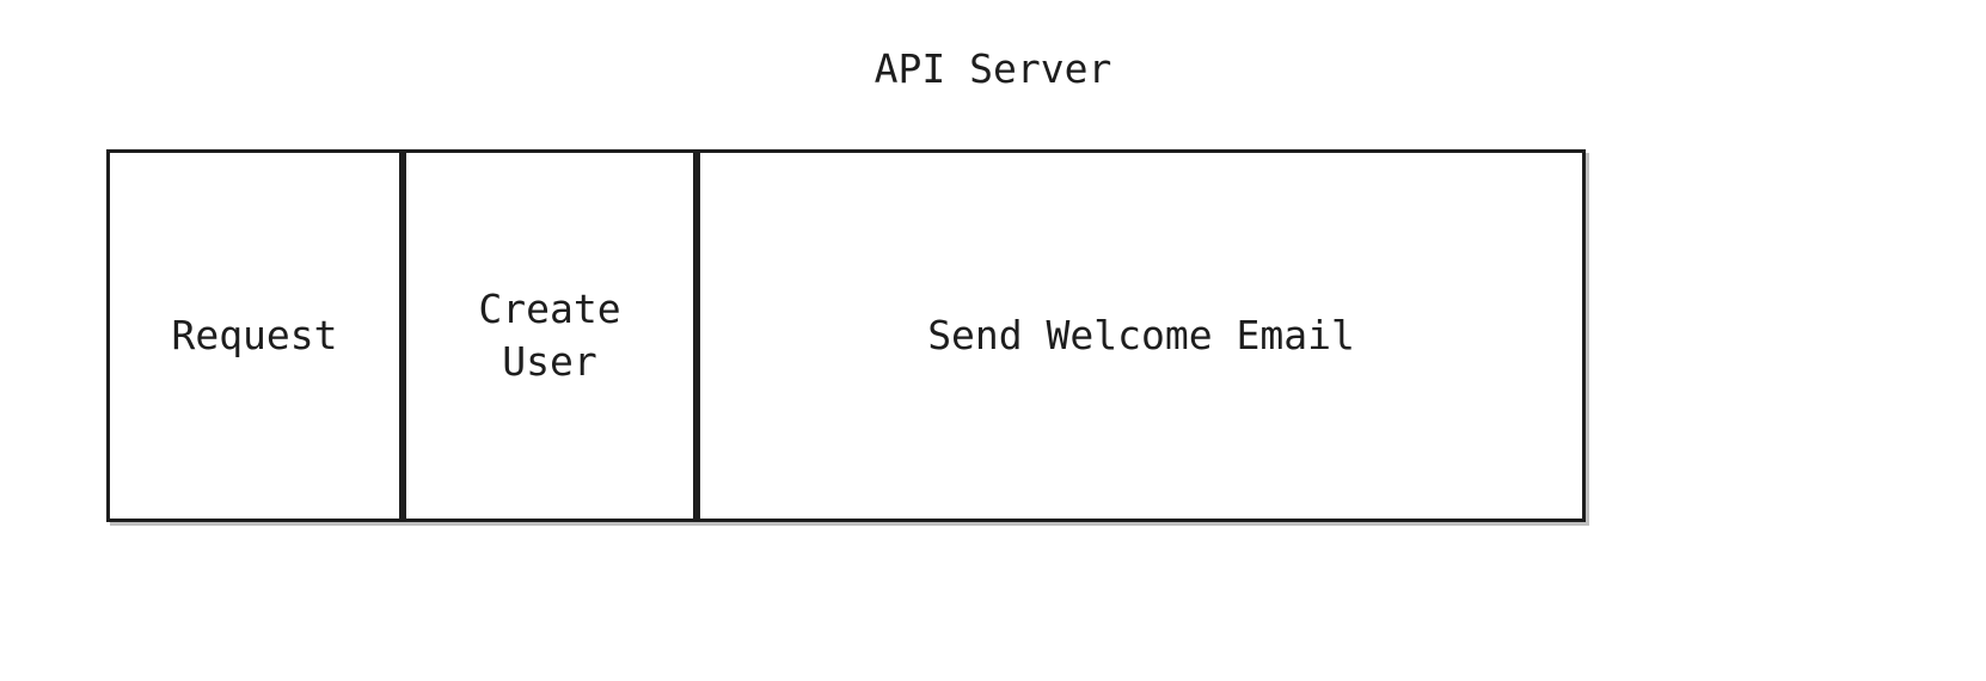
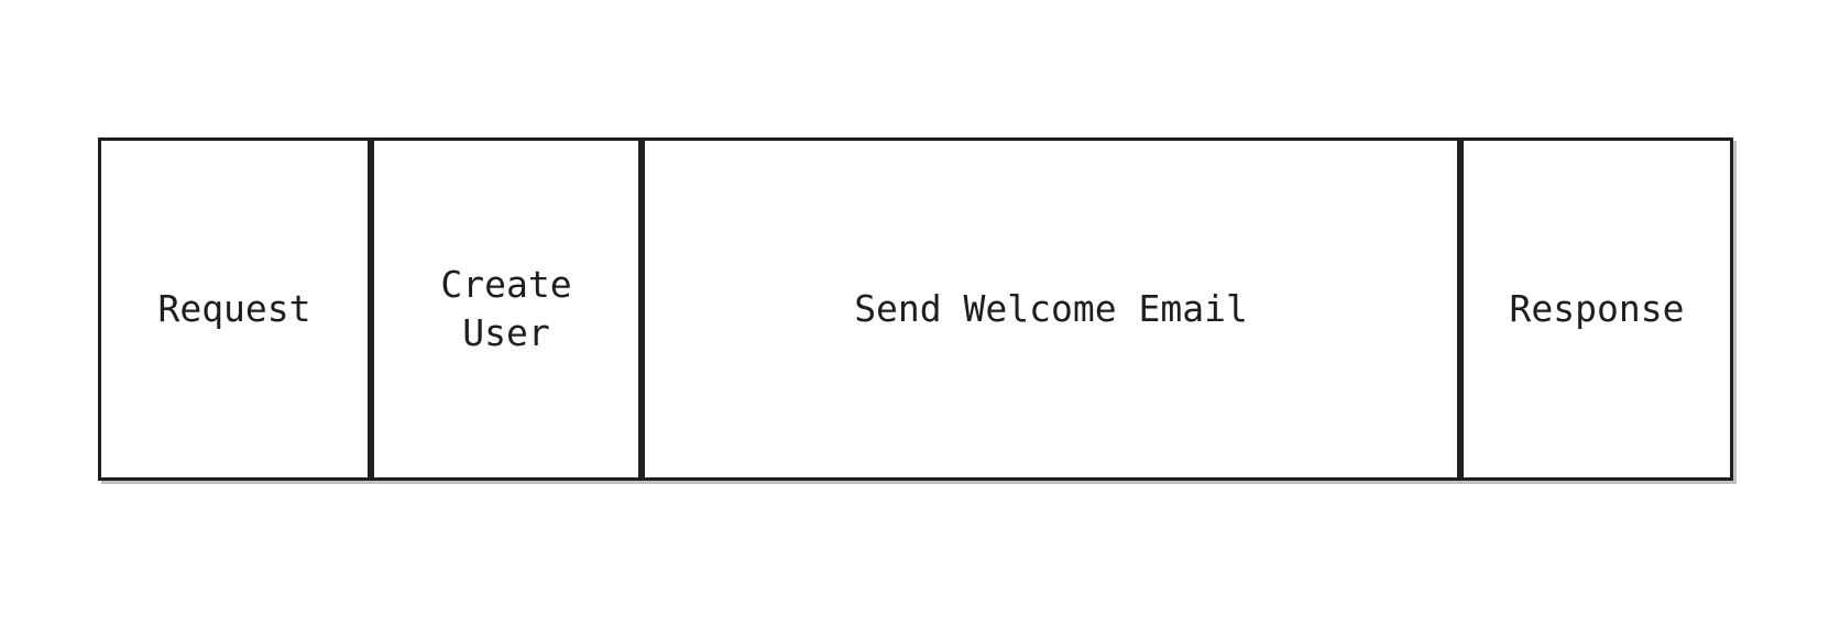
- API Server
  Request
  Create
  User
  Send Welcome Email
+ Response
